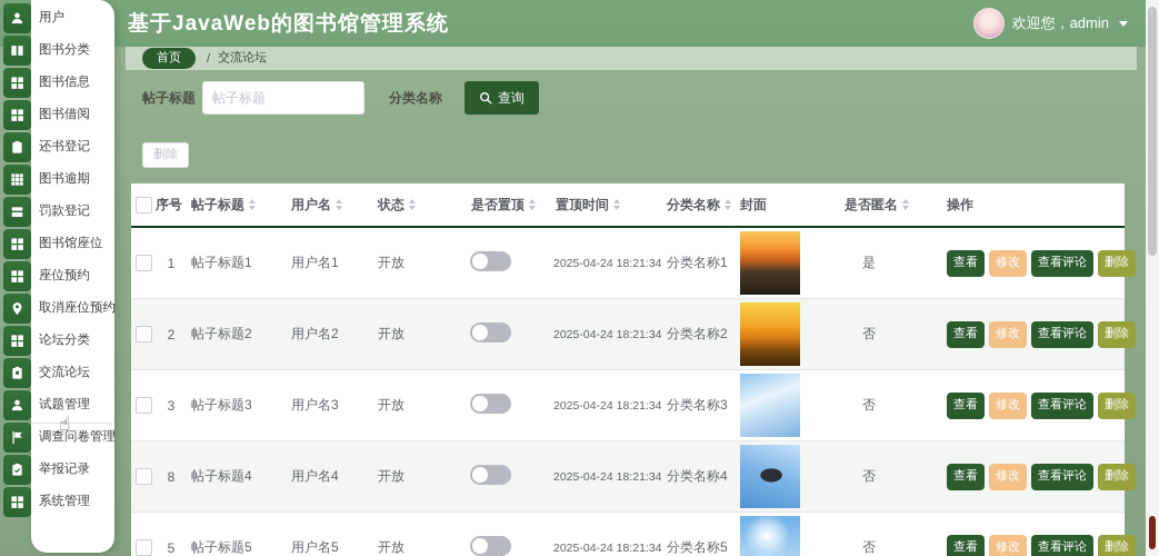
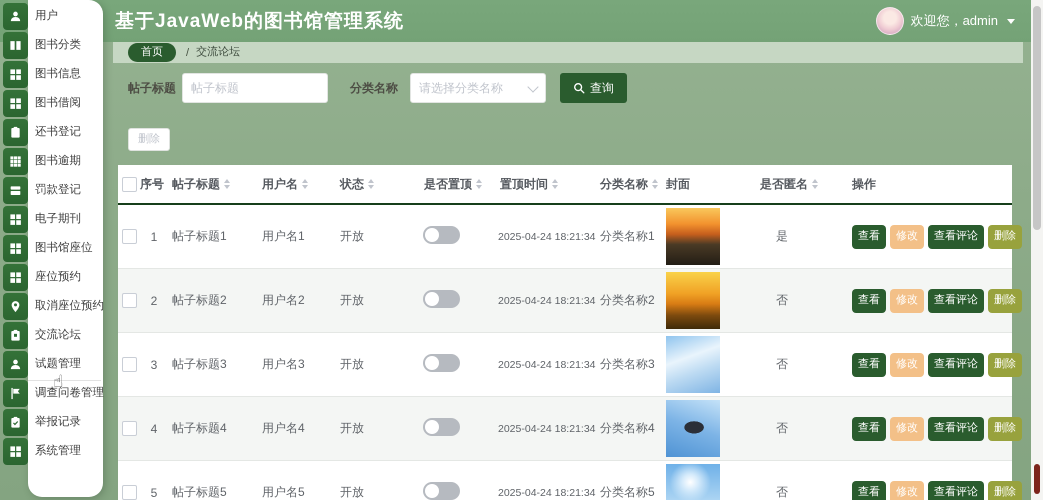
  基于JavaWeb的图书馆管理系统
  欢迎您，admin
  首页
  /
  交流论坛
  帖子标题
  帖子标题
  分类名称
+ 请选择分类名称
  查询
  删除
  序号
  帖子标题
  用户名
  状态
  是否置顶
  置顶时间
  分类名称
  封面
  是否匿名
  操作
  1
  帖子标题1
  用户名1
  开放
  2025-04-24 18:21:34
  分类名称1
  是
  查看
  修改
  查看评论
  删除
  2
  帖子标题2
  用户名2
  开放
  2025-04-24 18:21:34
  分类名称2
  否
  查看
  修改
  查看评论
  删除
  3
  帖子标题3
  用户名3
  开放
  2025-04-24 18:21:34
  分类名称3
  否
  查看
  修改
  查看评论
  删除
- 8
+ 4
  帖子标题4
  用户名4
  开放
  2025-04-24 18:21:34
  分类名称4
  否
  查看
  修改
  查看评论
  删除
  5
  帖子标题5
  用户名5
  开放
  2025-04-24 18:21:34
  分类名称5
  否
  查看
  修改
  查看评论
  删除
  用户
  图书分类
  图书信息
  图书借阅
  还书登记
  图书逾期
  罚款登记
+ 电子期刊
  图书馆座位
  座位预约
  取消座位预约
- 论坛分类
  交流论坛
  试题管理
  调查问卷管理
  举报记录
  系统管理
  ☝
